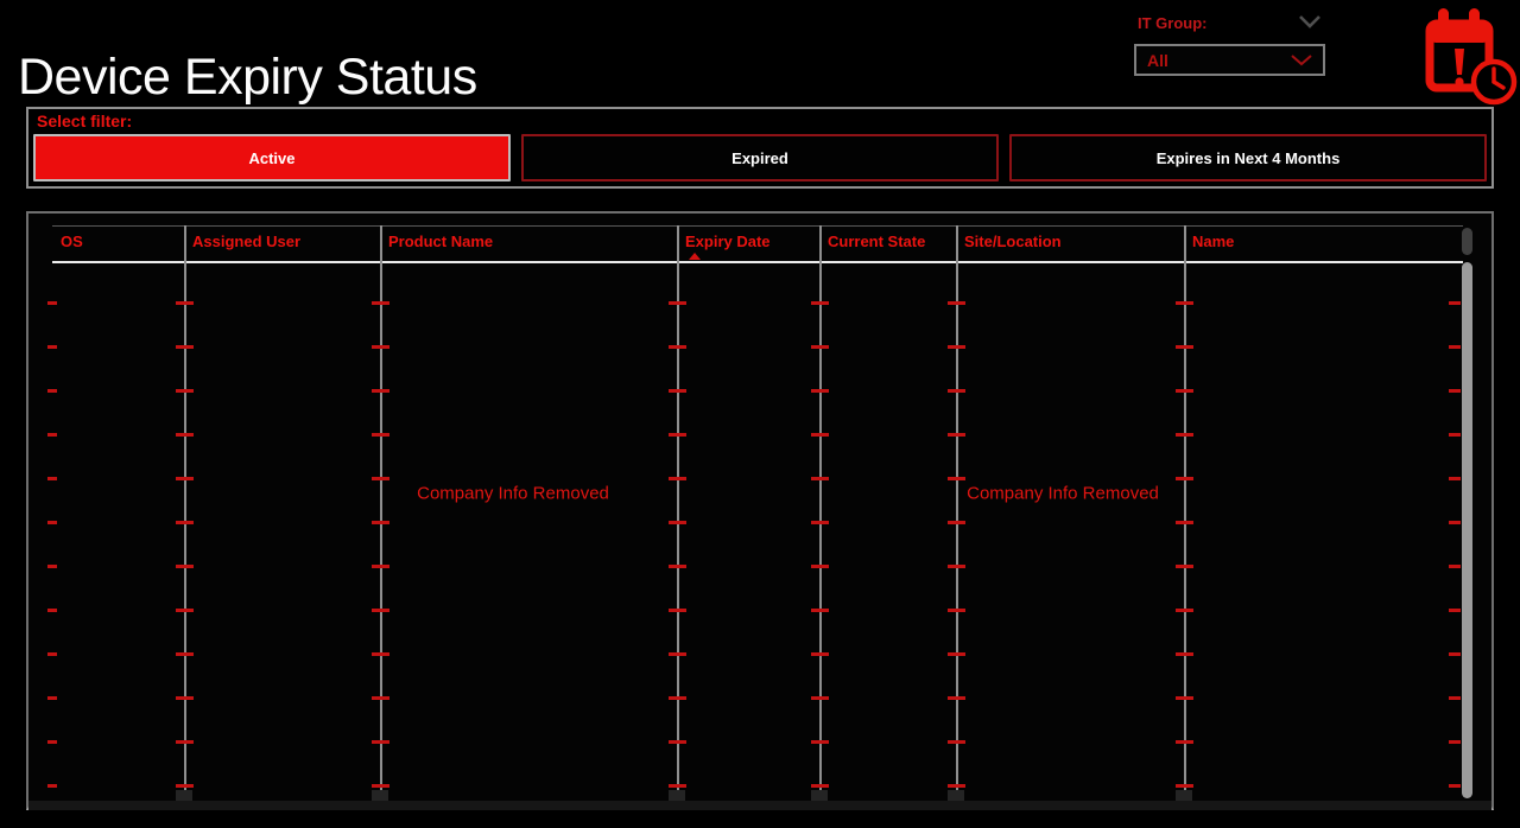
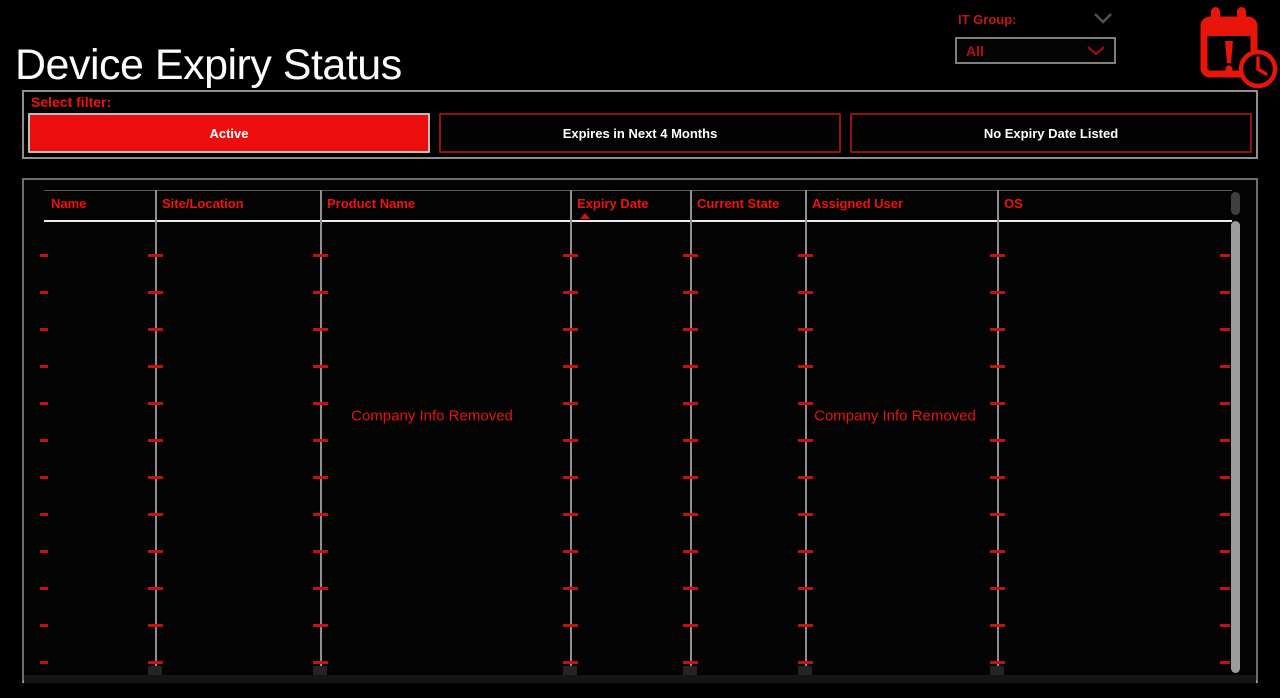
  Device Expiry Status
  IT Group:
  All
  Select filter:
  Active
- Expired
  Expires in Next 4 Months
+ No Expiry Date Listed
- OS
+ Name
- Assigned User
+ Site/Location
  Product Name
  Expiry Date
  Current State
- Site/Location
+ Assigned User
- Name
+ OS
  Company Info Removed
  Company Info Removed
